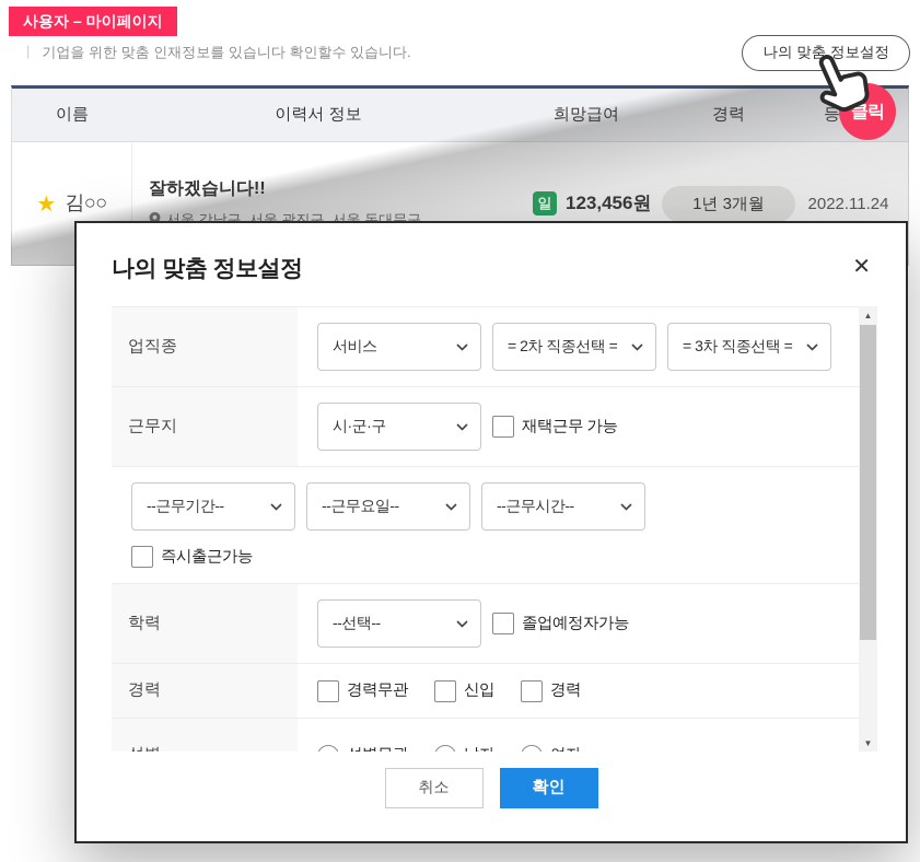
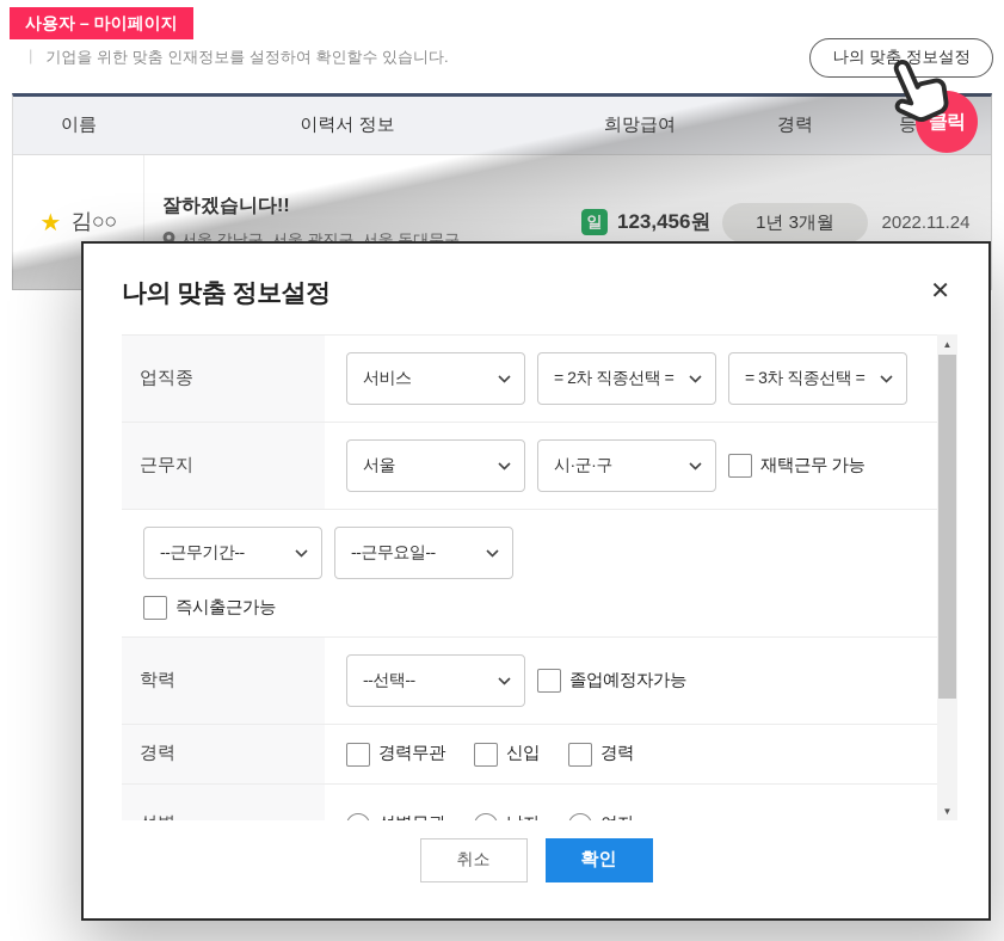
  사용자 – 마이페이지
  |
- 기업을 위한 맞춤 인재정보를 있습니다 확인할수 있습니다.
+ 기업을 위한 맞춤 인재정보를 설정하여 확인할수 있습니다.
  나의 맞춤 정보설정
  클릭
  나의 맞춤 정보설정
  ✕
  업직종
  서비스
  = 2차 직종선택 =
  = 3차 직종선택 =
  근무지
+ 서울
  시·군·구
  재택근무 가능
  --근무기간--
  --근무요일--
- --근무시간--
  즉시출근가능
  학력
  --선택--
  졸업예정자가능
  경력
  경력무관
  신입
  경력
  ▲
  ▼
  취소
  확인
